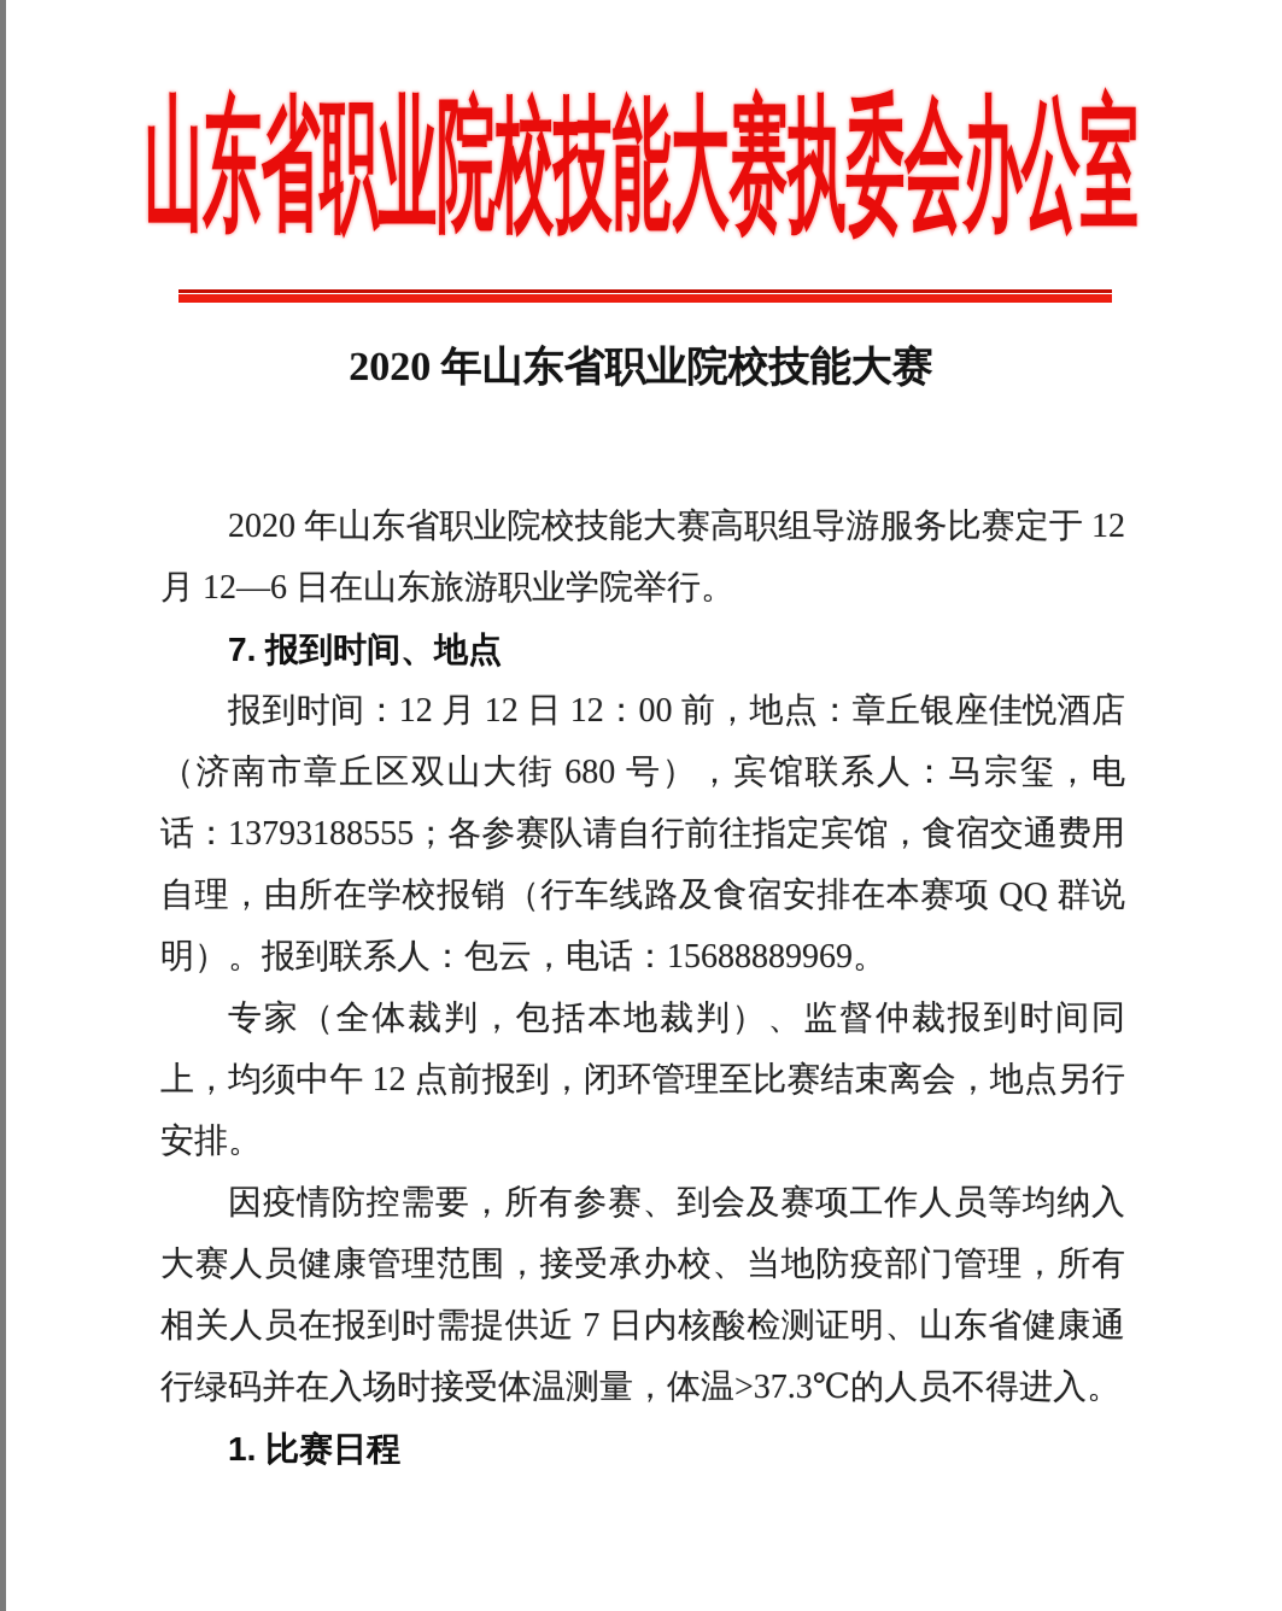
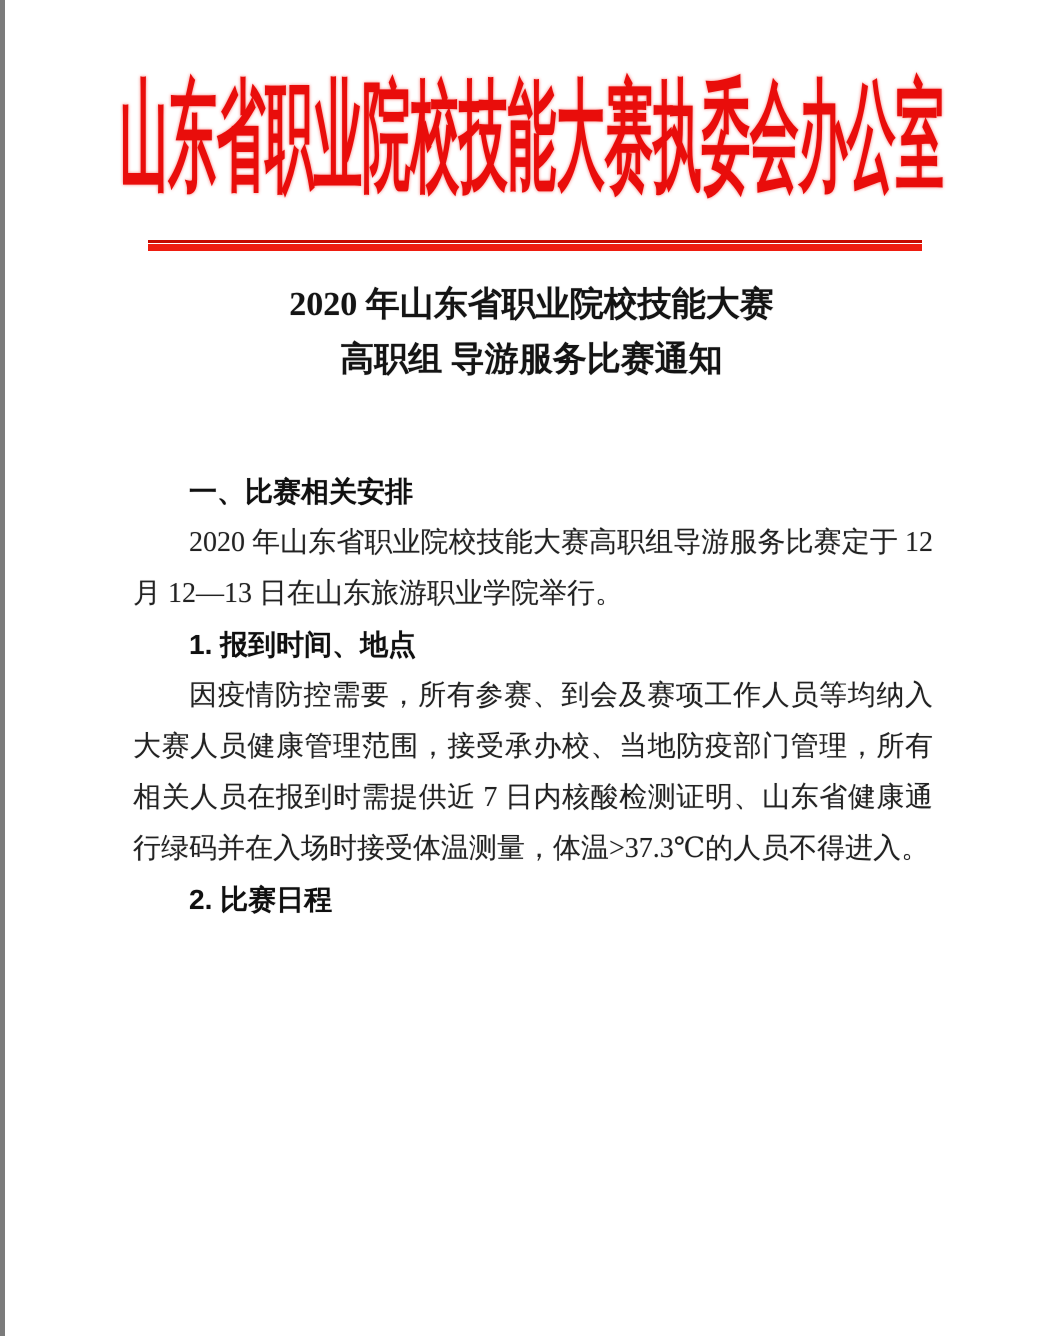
  山东省职业院校技能大赛执委会办公室
  2020 年山东省职业院校技能大赛
+ 高职组 导游服务比赛通知
+ 一、比赛相关安排
- 2020 年山东省职业院校技能大赛高职组导游服务比赛定于 12 月 12—6 日在山东旅游职业学院举行。
+ 2020 年山东省职业院校技能大赛高职组导游服务比赛定于 12 月 12—13 日在山东旅游职业学院举行。
- 7. 报到时间、地点
+ 1. 报到时间、地点
- 报到时间：12 月 12 日 12：00 前，地点：章丘银座佳悦酒店（济南市章丘区双山大街 680 号），宾馆联系人：马宗玺，电话：13793188555；各参赛队请自行前往指定宾馆，食宿交通费用自理，由所在学校报销（行车线路及食宿安排在本赛项 QQ 群说明）。报到联系人：包云，电话：15688889969。
- 专家（全体裁判，包括本地裁判）、监督仲裁报到时间同上，均须中午 12 点前报到，闭环管理至比赛结束离会，地点另行安排。
  因疫情防控需要，所有参赛、到会及赛项工作人员等均纳入大赛人员健康管理范围，接受承办校、当地防疫部门管理，所有相关人员在报到时需提供近 7 日内核酸检测证明、山东省健康通行绿码并在入场时接受体温测量，体温>37.3℃的人员不得进入。
- 1. 比赛日程
+ 2. 比赛日程
